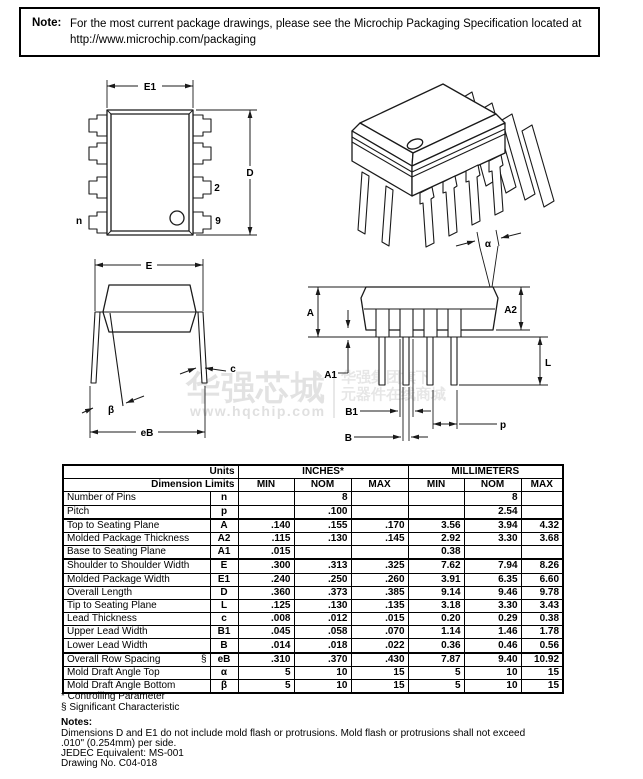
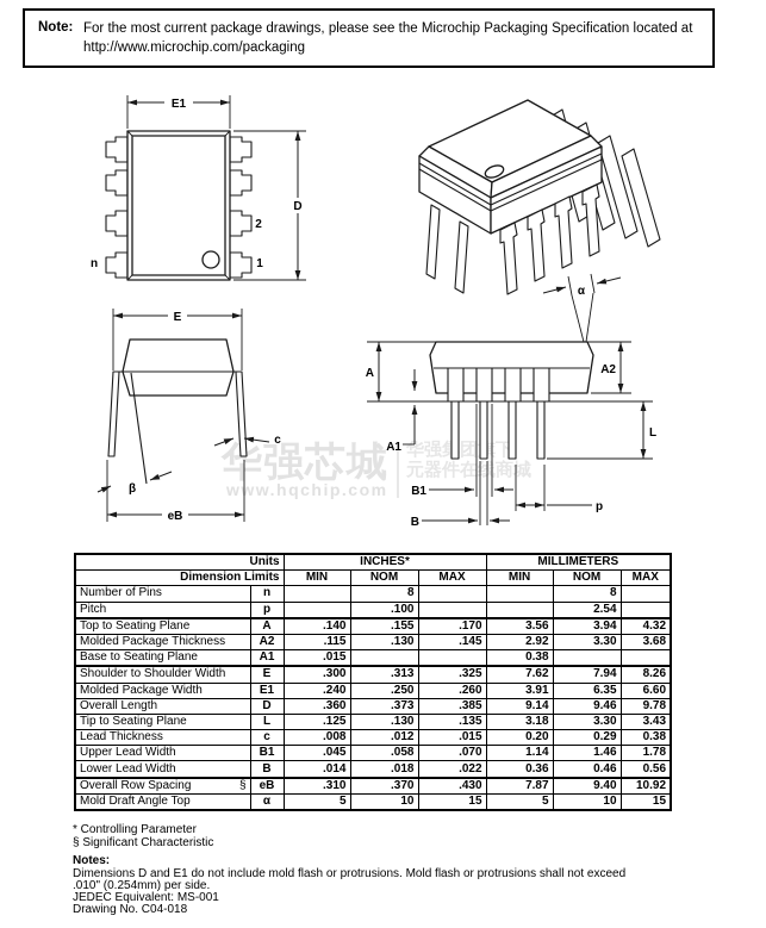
  Note:
  For the most current package drawings, please see the Microchip Packaging Specification located at http://www.microchip.com/packaging
  华强芯城
  www.hqchip.com
  元器件在线商城
  E1
  D
  2
- 9
+ 1
  n
  E
  c
  β
  eB
  α
  A
  A2
  A1
  L
  B1
  B
  p
  Units	INCHES*	MILLIMETERS
  Dimension Limits	MIN	NOM	MAX	MIN	NOM	MAX
  Number of Pins	n		8			8
  Pitch	p		.100			2.54
  Top to Seating Plane	A	.140	.155	.170	3.56	3.94	4.32
  Molded Package Thickness	A2	.115	.130	.145	2.92	3.30	3.68
  Base to Seating Plane	A1	.015			0.38
  Shoulder to Shoulder Width	E	.300	.313	.325	7.62	7.94	8.26
  Molded Package Width	E1	.240	.250	.260	3.91	6.35	6.60
  Overall Length	D	.360	.373	.385	9.14	9.46	9.78
  Tip to Seating Plane	L	.125	.130	.135	3.18	3.30	3.43
  Lead Thickness	c	.008	.012	.015	0.20	0.29	0.38
  Upper Lead Width	B1	.045	.058	.070	1.14	1.46	1.78
  Lower Lead Width	B	.014	.018	.022	0.36	0.46	0.56
  Overall Row Spacing §	eB	.310	.370	.430	7.87	9.40	10.92
  Mold Draft Angle Top	α	5	10	15	5	10	15
- Mold Draft Angle Bottom	β	5	10	15	5	10	15
  * Controlling Parameter
  § Significant Characteristic
  Notes:
  Dimensions D and E1 do not include mold flash or protrusions. Mold flash or protrusions shall not exceed
  .010" (0.254mm) per side.
  JEDEC Equivalent: MS-001
  Drawing No. C04-018
